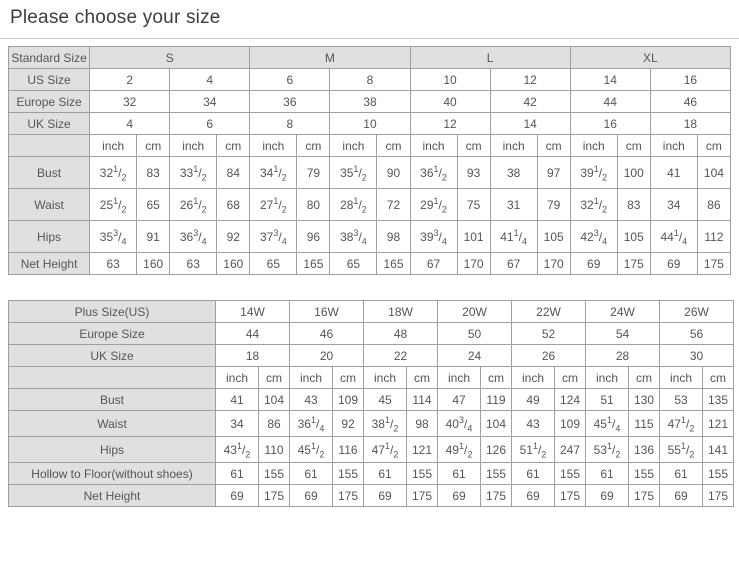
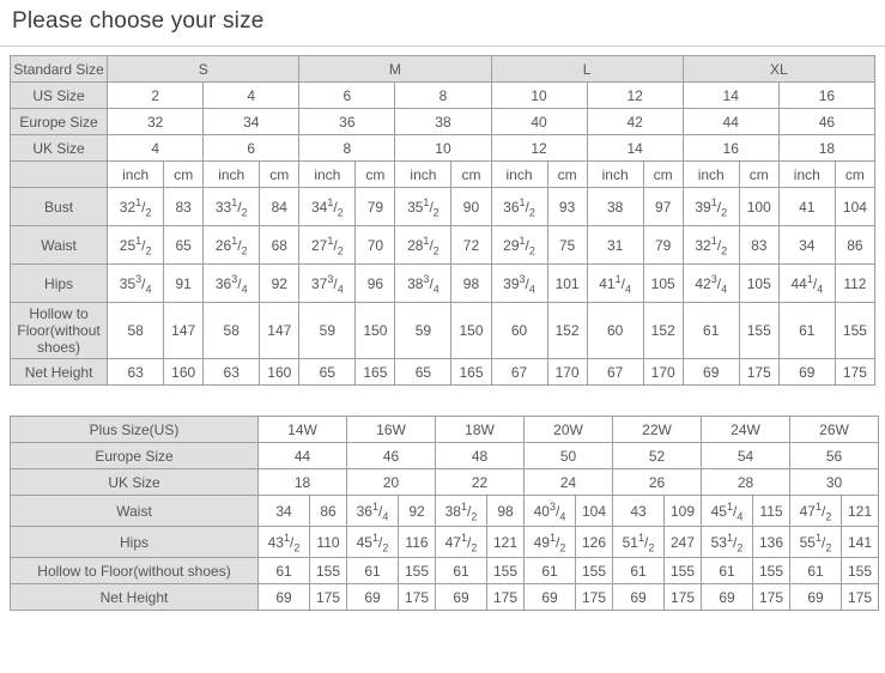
  Please choose your size
  Standard Size	S	M	L	XL
  US Size	2	4	6	8	10	12	14	16
  Europe Size	32	34	36	38	40	42	44	46
  UK Size	4	6	8	10	12	14	16	18
  	inch	cm	inch	cm	inch	cm	inch	cm	inch	cm	inch	cm	inch	cm	inch	cm
  Bust	321/2	83	331/2	84	341/2	79	351/2	90	361/2	93	38	97	391/2	100	41	104
- Waist	251/2	65	261/2	68	271/2	80	281/2	72	291/2	75	31	79	321/2	83	34	86
+ Waist	251/2	65	261/2	68	271/2	70	281/2	72	291/2	75	31	79	321/2	83	34	86
  Hips	353/4	91	363/4	92	373/4	96	383/4	98	393/4	101	411/4	105	423/4	105	441/4	112
+ Hollow to Floor(without shoes)	58	147	58	147	59	150	59	150	60	152	60	152	61	155	61	155
  Net Height	63	160	63	160	65	165	65	165	67	170	67	170	69	175	69	175
  Plus Size(US)	14W	16W	18W	20W	22W	24W	26W
  Europe Size	44	46	48	50	52	54	56
  UK Size	18	20	22	24	26	28	30
- 	inch	cm	inch	cm	inch	cm	inch	cm	inch	cm	inch	cm	inch	cm
- Bust	41	104	43	109	45	114	47	119	49	124	51	130	53	135
  Waist	34	86	361/4	92	381/2	98	403/4	104	43	109	451/4	115	471/2	121
  Hips	431/2	110	451/2	116	471/2	121	491/2	126	511/2	247	531/2	136	551/2	141
  Hollow to Floor(without shoes)	61	155	61	155	61	155	61	155	61	155	61	155	61	155
  Net Height	69	175	69	175	69	175	69	175	69	175	69	175	69	175
